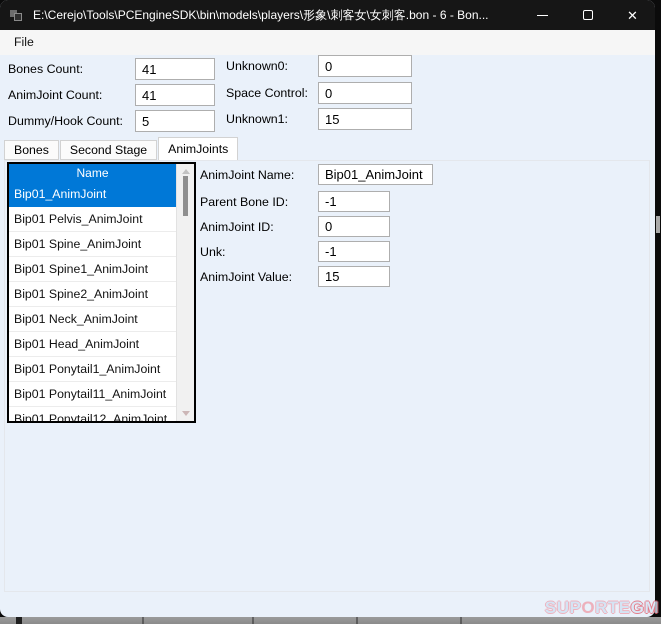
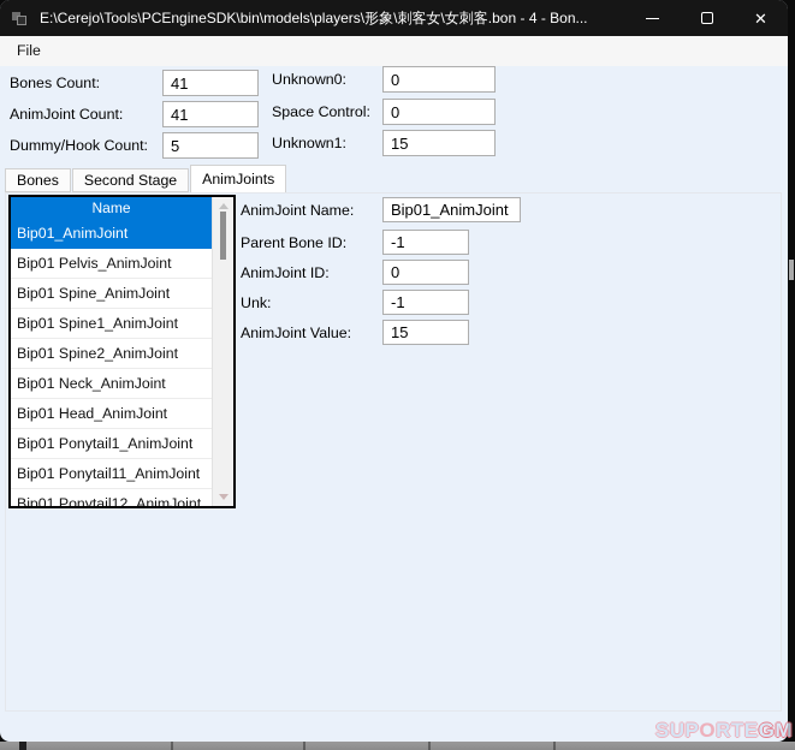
- E:\Cerejo\Tools\PCEngineSDK\bin\models\players\形象\刺客女\女刺客.bon - 6 - Bon...
+ E:\Cerejo\Tools\PCEngineSDK\bin\models\players\形象\刺客女\女刺客.bon - 4 - Bon...
  ✕
  File
  Bones Count:
  41
  AnimJoint Count:
  41
  Dummy/Hook Count:
  5
  Unknown0:
  0
  Space Control:
  0
  Unknown1:
  15
  Bones
  Second Stage
  AnimJoints
  Name
  Bip01_AnimJoint
  Bip01 Pelvis_AnimJoint
  Bip01 Spine_AnimJoint
  Bip01 Spine1_AnimJoint
  Bip01 Spine2_AnimJoint
  Bip01 Neck_AnimJoint
  Bip01 Head_AnimJoint
  Bip01 Ponytail1_AnimJoint
  Bip01 Ponytail11_AnimJoint
  Bip01 Ponytail12_AnimJoint
  AnimJoint Name:
  Bip01_AnimJoint
  Parent Bone ID:
  -1
  AnimJoint ID:
  0
  Unk:
  -1
  AnimJoint Value:
  15
  SUPORTEGM
